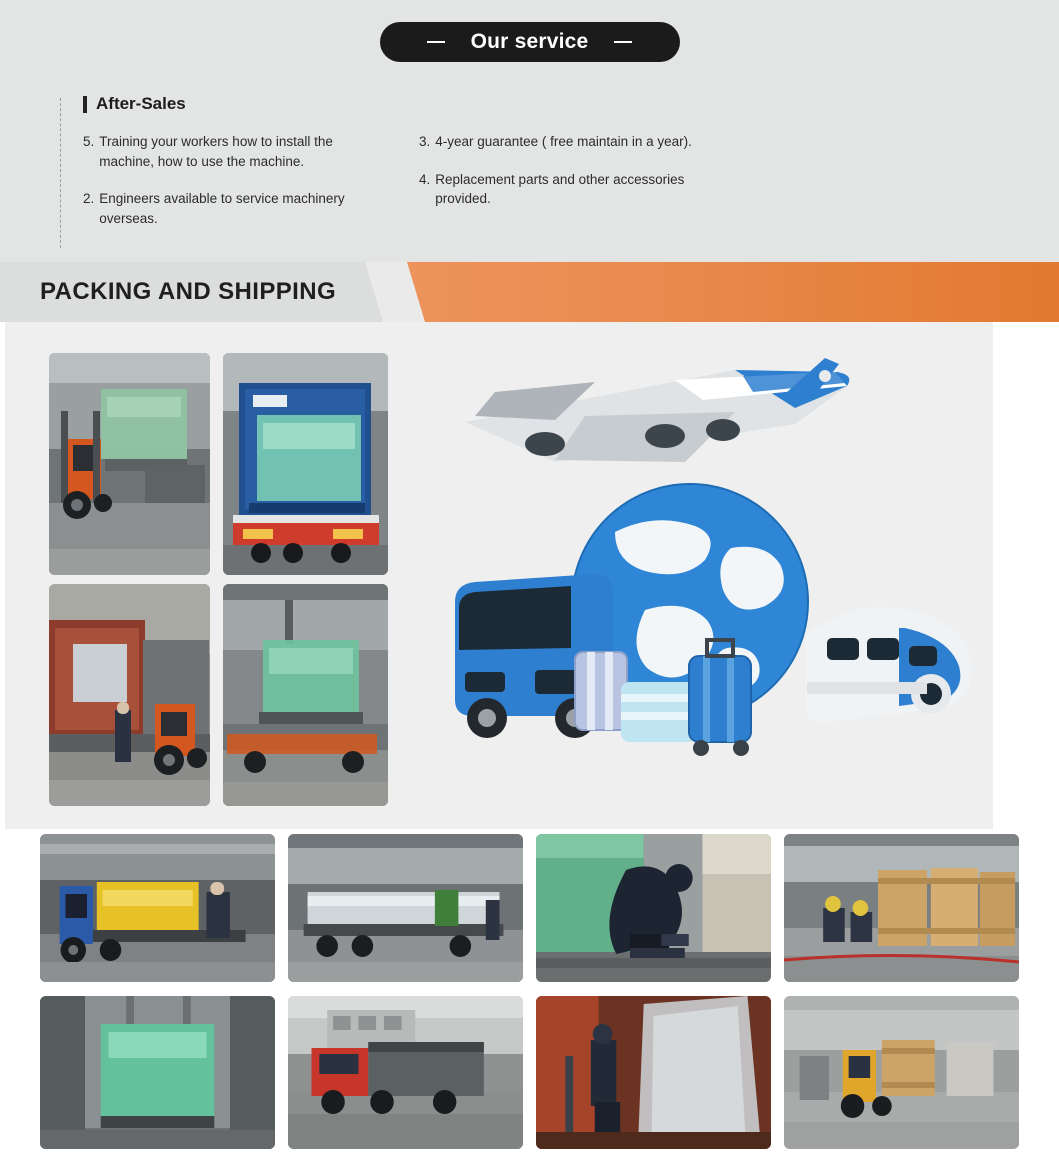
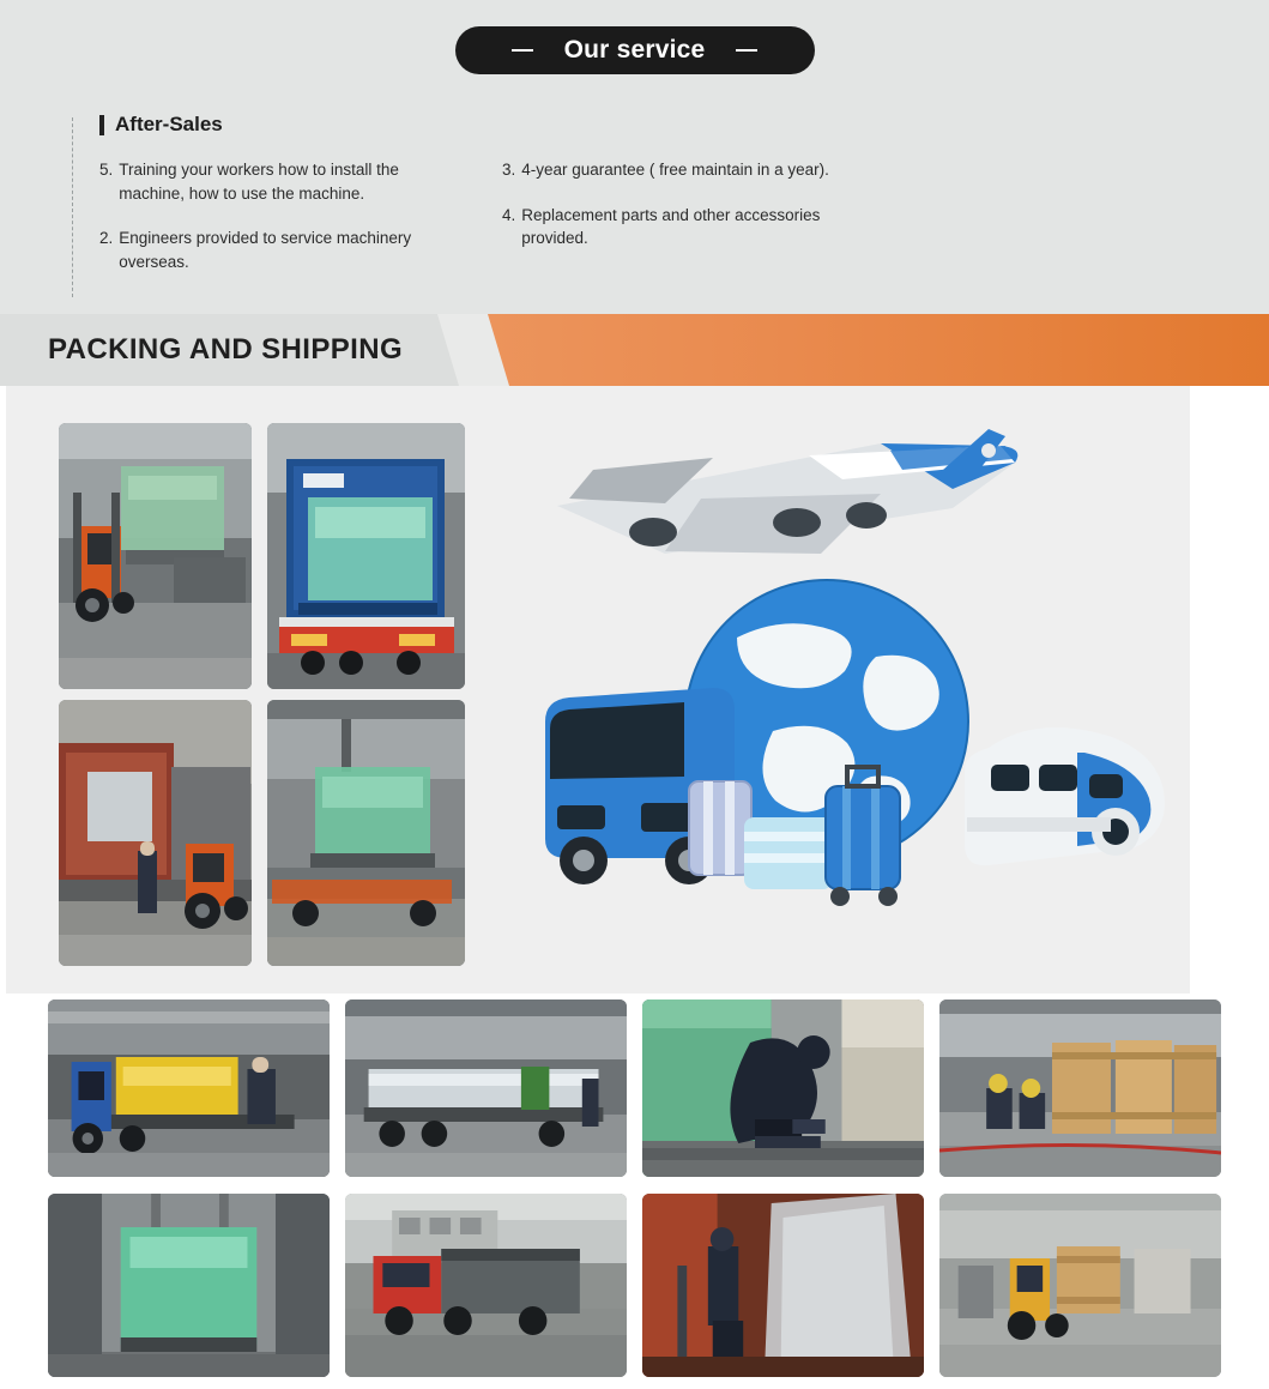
  Our service
  After-Sales
  5.
  Training your workers how to install the machine, how to use the machine.
  2.
- Engineers available to service machinery overseas.
+ Engineers provided to service machinery overseas.
  3.
  4-year guarantee ( free maintain in a year).
  4.
  Replacement parts and other accessories provided.
  PACKING AND SHIPPING
